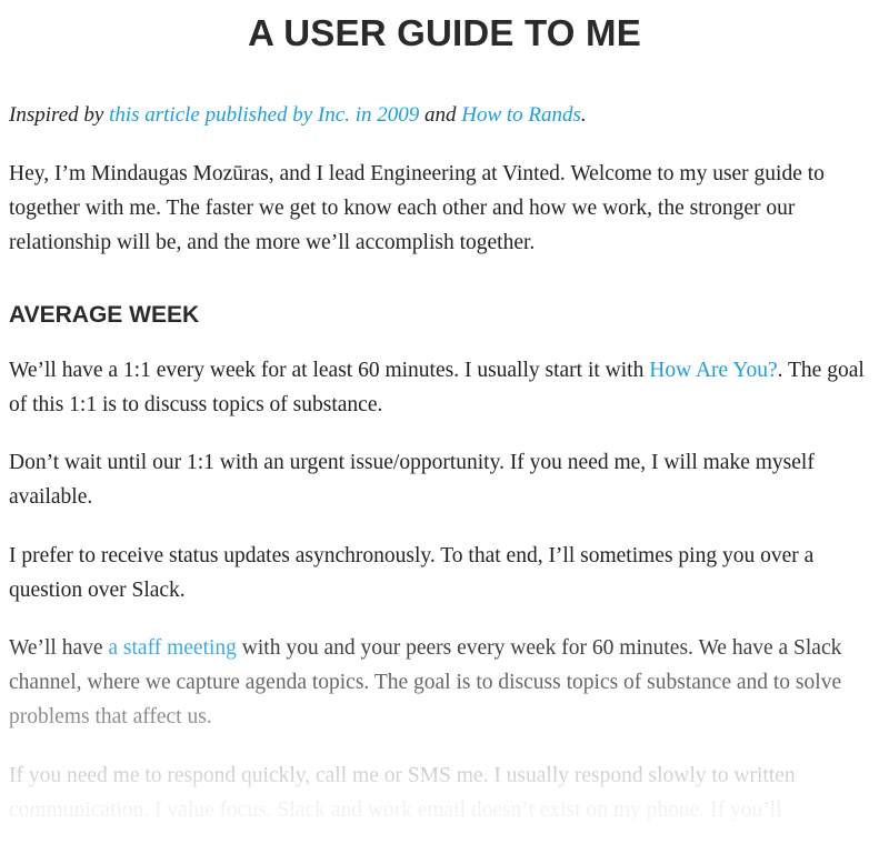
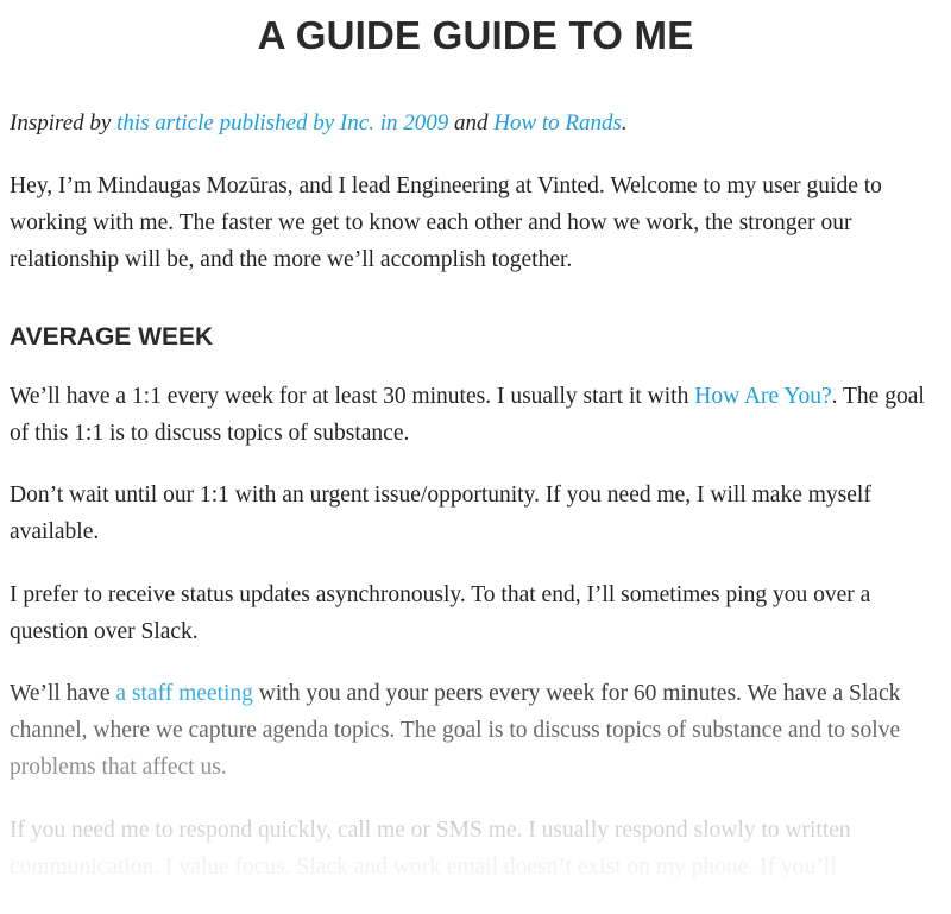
- A USER GUIDE TO ME
+ A GUIDE GUIDE TO ME
  Inspired by this article published by Inc. in 2009 and How to Rands.
- Hey, I’m Mindaugas Mozūras, and I lead Engineering at Vinted. Welcome to my user guide to together with me. The faster we get to know each other and how we work, the stronger our relationship will be, and the more we’ll accomplish together.
+ Hey, I’m Mindaugas Mozūras, and I lead Engineering at Vinted. Welcome to my user guide to working with me. The faster we get to know each other and how we work, the stronger our relationship will be, and the more we’ll accomplish together.
  AVERAGE WEEK
- We’ll have a 1:1 every week for at least 60 minutes. I usually start it with How Are You?. The goal of this 1:1 is to discuss topics of substance.
+ We’ll have a 1:1 every week for at least 30 minutes. I usually start it with How Are You?. The goal of this 1:1 is to discuss topics of substance.
  Don’t wait until our 1:1 with an urgent issue/opportunity. If you need me, I will make myself available.
  I prefer to receive status updates asynchronously. To that end, I’ll sometimes ping you over a question over Slack.
